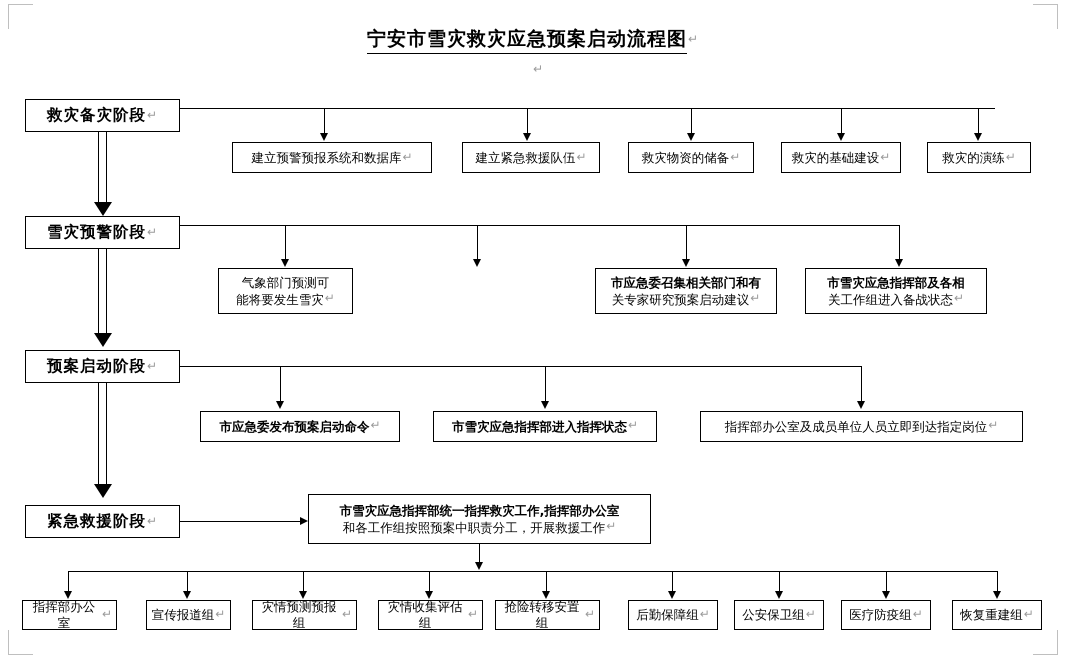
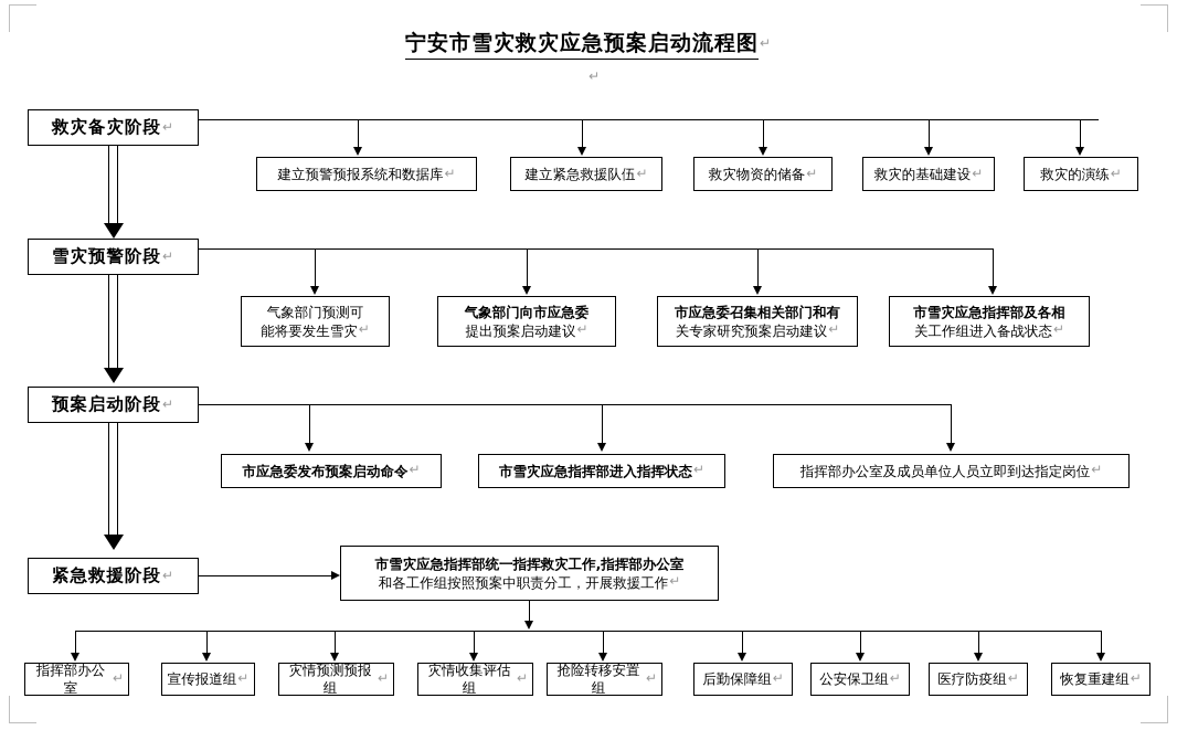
  宁安市雪灾救灾应急预案启动流程图↵
  ↵
  救灾备灾阶段
  ↵
  建立预警预报系统和数据库
  ↵
  建立紧急救援队伍
  ↵
  救灾物资的储备
  ↵
  救灾的基础建设
  ↵
  救灾的演练
  ↵
  雪灾预警阶段
  ↵
  气象部门预测可
  能将要发生雪灾↵
+ 气象部门向市应急委
+ 提出预案启动建议↵
  市应急委召集相关部门和有
  关专家研究预案启动建议↵
  市雪灾应急指挥部及各相
  关工作组进入备战状态↵
  预案启动阶段
  ↵
  市应急委发布预案启动命令↵
  市雪灾应急指挥部进入指挥状态↵
  指挥部办公室及成员单位人员立即到达指定岗位↵
  紧急救援阶段
  ↵
  市雪灾应急指挥部统一指挥救灾工作,指挥部办公室
  和各工作组按照预案中职责分工，开展救援工作↵
  指挥部办公室
  ↵
  宣传报道组
  ↵
  灾情预测预报组
  ↵
  灾情收集评估组
  ↵
  抢险转移安置组
  ↵
  后勤保障组
  ↵
  公安保卫组
  ↵
  医疗防疫组
  ↵
  恢复重建组
  ↵
